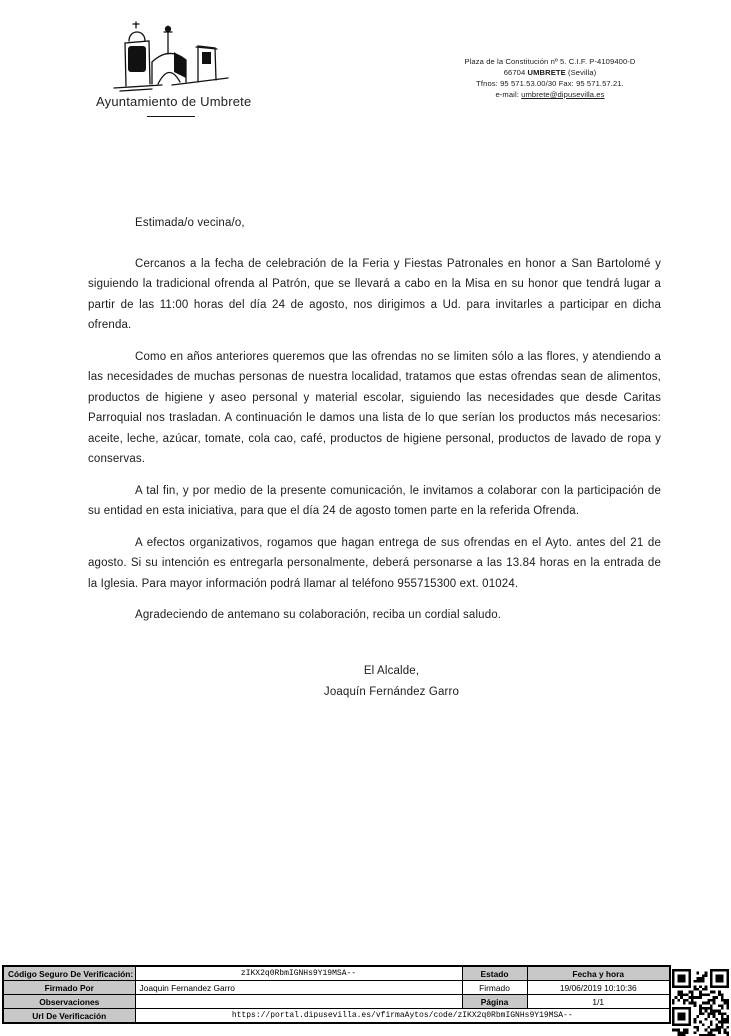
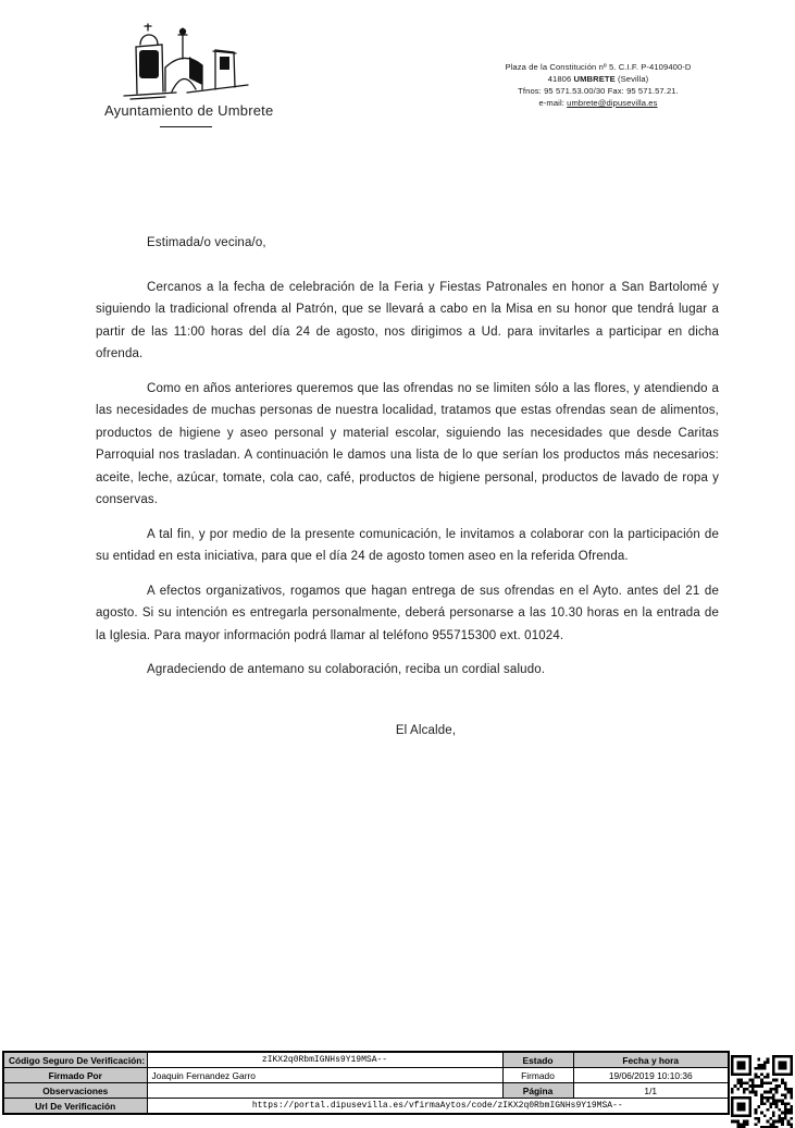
  Ayuntamiento de Umbrete
  Plaza de la Constitución nº 5. C.I.F. P-4109400-D
- 66704 UMBRETE (Sevilla)
+ 41806 UMBRETE (Sevilla)
  Tfnos: 95 571.53.00/30 Fax: 95 571.57.21.
  e-mail: umbrete@dipusevilla.es
  Estimada/o vecina/o,
  Cercanos a la fecha de celebración de la Feria y Fiestas Patronales en honor a San Bartolomé y siguiendo la tradicional ofrenda al Patrón, que se llevará a cabo en la Misa en su honor que tendrá lugar a partir de las 11:00 horas del día 24 de agosto, nos dirigimos a Ud. para invitarles a participar en dicha ofrenda.
  Como en años anteriores queremos que las ofrendas no se limiten sólo a las flores, y atendiendo a las necesidades de muchas personas de nuestra localidad, tratamos que estas ofrendas sean de alimentos, productos de higiene y aseo personal y material escolar, siguiendo las necesidades que desde Caritas Parroquial nos trasladan. A continuación le damos una lista de lo que serían los productos más necesarios: aceite, leche, azúcar, tomate, cola cao, café, productos de higiene personal, productos de lavado de ropa y conservas.
- A tal fin, y por medio de la presente comunicación, le invitamos a colaborar con la participación de su entidad en esta iniciativa, para que el día 24 de agosto tomen parte en la referida Ofrenda.
+ A tal fin, y por medio de la presente comunicación, le invitamos a colaborar con la participación de su entidad en esta iniciativa, para que el día 24 de agosto tomen aseo en la referida Ofrenda.
- A efectos organizativos, rogamos que hagan entrega de sus ofrendas en el Ayto. antes del 21 de agosto. Si su intención es entregarla personalmente, deberá personarse a las 13.84 horas en la entrada de la Iglesia. Para mayor información podrá llamar al teléfono 955715300 ext. 01024.
+ A efectos organizativos, rogamos que hagan entrega de sus ofrendas en el Ayto. antes del 21 de agosto. Si su intención es entregarla personalmente, deberá personarse a las 10.30 horas en la entrada de la Iglesia. Para mayor información podrá llamar al teléfono 955715300 ext. 01024.
  Agradeciendo de antemano su colaboración, reciba un cordial saludo.
  El Alcalde,
- Joaquín Fernández Garro
  Código Seguro De Verificación:	zIKX2q0RbmIGNHs9Y19MSA--	Estado	Fecha y hora
  Firmado Por	Joaquin Fernandez Garro	Firmado	19/06/2019 10:10:36
  Observaciones		Página	1/1
  Url De Verificación	https://portal.dipusevilla.es/vfirmaAytos/code/zIKX2q0RbmIGNHs9Y19MSA--
